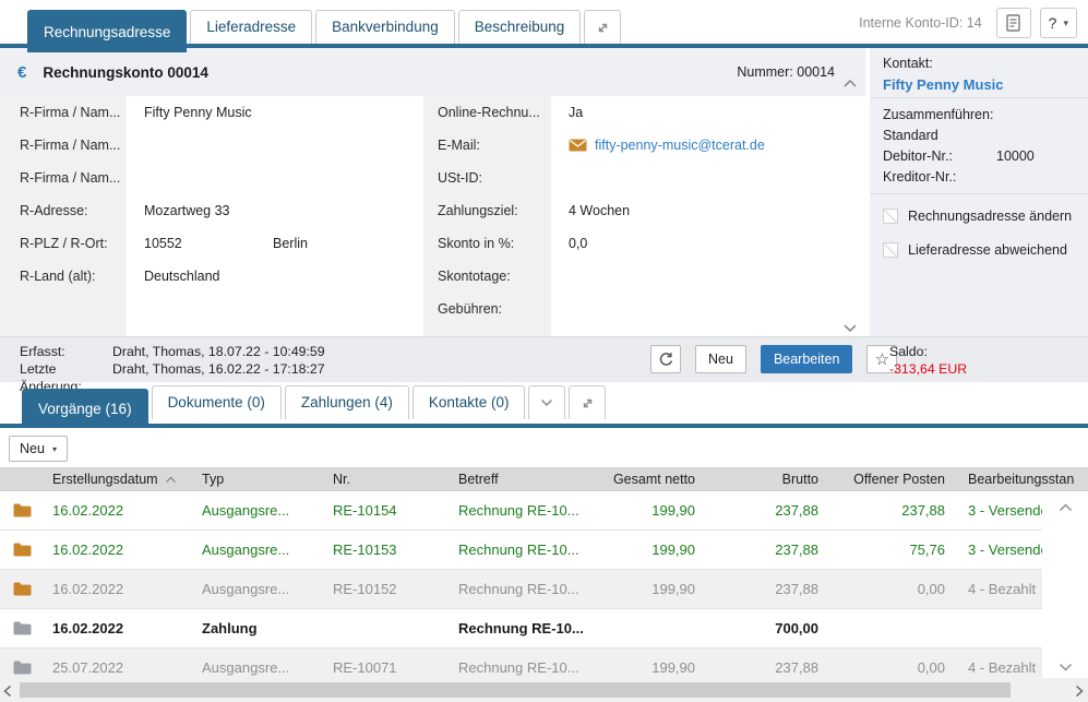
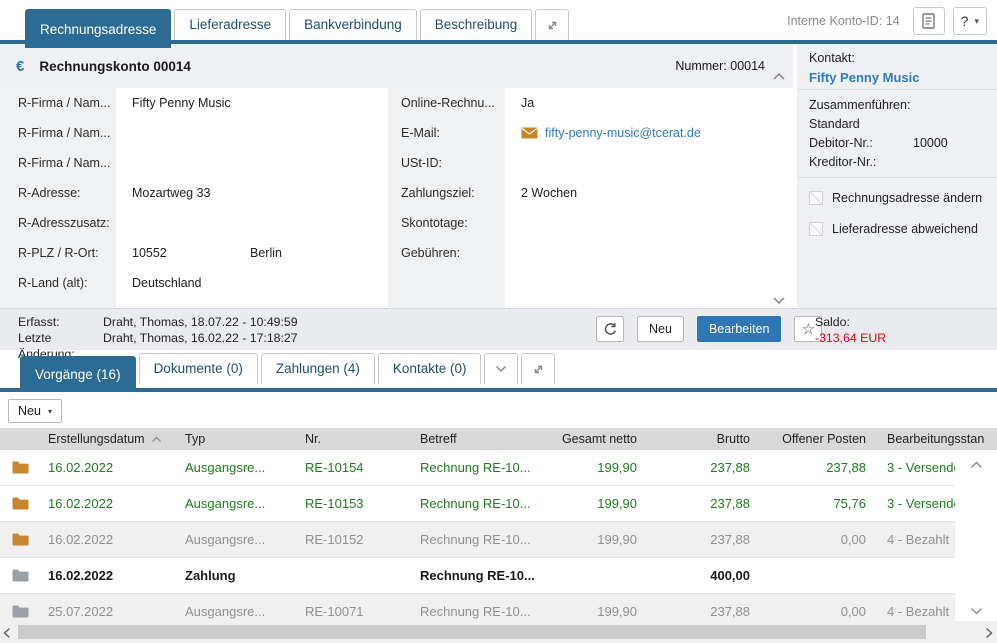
  Rechnungsadresse
  Lieferadresse
  Bankverbindung
  Beschreibung
  Interne Konto-ID: 14
  ?
  ▾
  €
  Rechnungskonto 00014
  Nummer: 00014
  R-Firma / Nam...
  Fifty Penny Music
  R-Firma / Nam...
  R-Firma / Nam...
  R-Adresse:
  Mozartweg 33
+ R-Adresszusatz:
  R-PLZ / R-Ort:
  10552
  Berlin
  R-Land (alt):
  Deutschland
  Online-Rechnu...
  Ja
  E-Mail:
  fifty-penny-music@tcerat.de
  USt-ID:
  Zahlungsziel:
- 4 Wochen
+ 2 Wochen
- Skonto in %:
- 0,0
  Skontotage:
  Gebühren:
  Kontakt:
  Fifty Penny Music
  Zusammenführen:
  Standard
  Debitor-Nr.:
  10000
  Kreditor-Nr.:
  Rechnungsadresse ändern
  Lieferadresse abweichend
  Erfasst:
  Draht, Thomas, 18.07.22 - 10:49:59
  Letzte Änderung:
  Draht, Thomas, 16.02.22 - 17:18:27
  Neu
  Bearbeiten
  ☆
  Saldo:
  -313,64 EUR
  Vorgänge (16)
  Dokumente (0)
  Zahlungen (4)
  Kontakte (0)
  Neu
  ▾
  Erstellungsdatum
  Typ
  Nr.
  Betreff
  Gesamt netto
  Brutto
  Offener Posten
  Bearbeitungsstan
  16.02.2022
  Ausgangsre...
  RE-10154
  Rechnung RE-10...
  199,90
  237,88
  237,88
  3 - Versend
  16.02.2022
  Ausgangsre...
  RE-10153
  Rechnung RE-10...
  199,90
  237,88
  75,76
  3 - Versend
  16.02.2022
  Ausgangsre...
  RE-10152
  Rechnung RE-10...
  199,90
  237,88
  0,00
  4 - Bezahlt
  16.02.2022
  Zahlung
  Rechnung RE-10...
- 700,00
+ 400,00
  25.07.2022
  Ausgangsre...
  RE-10071
  Rechnung RE-10...
  199,90
  237,88
  0,00
  4 - Bezahlt
